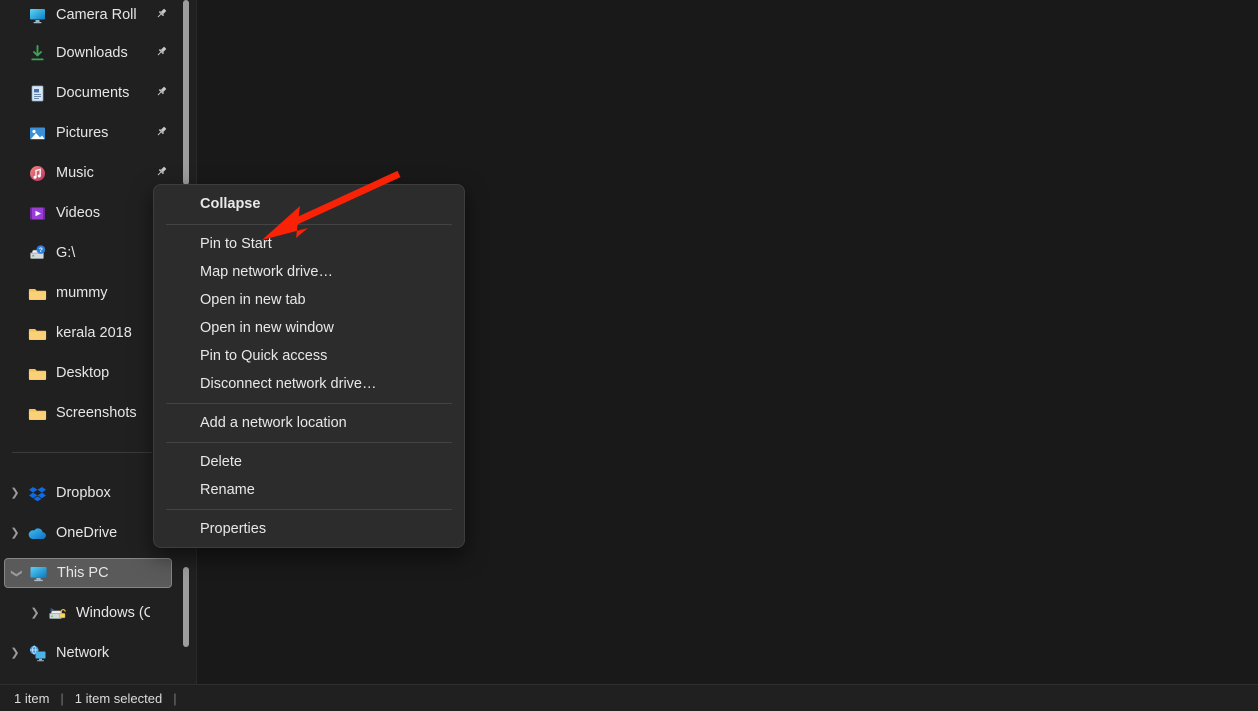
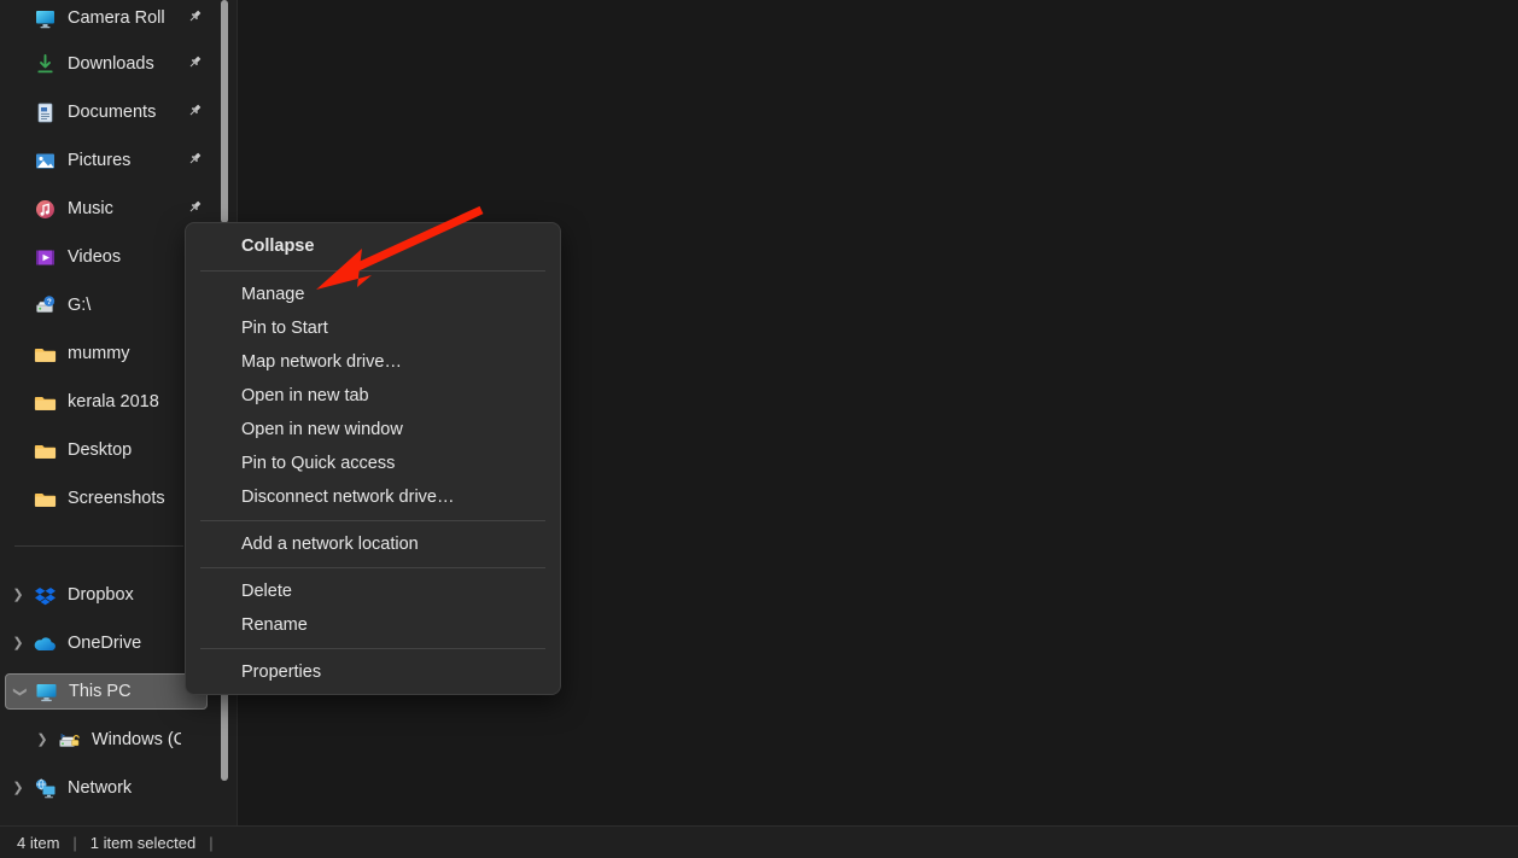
  Camera Roll
  Downloads
  Documents
  Pictures
  Music
  Videos
  G:\
  mummy
  kerala 2018
  Desktop
  Screenshots
  ❯
  Dropbox
  ❯
  OneDrive
  This PC
  ❯
  Windows (C
  ❯
  Network
  Collapse
+ Manage
  Pin to Start
  Map network drive…
  Open in new tab
  Open in new window
  Pin to Quick access
  Disconnect network drive…
  Add a network location
  Delete
  Rename
  Properties
- 1 item
+ 4 item
  |
  1 item selected
  |
